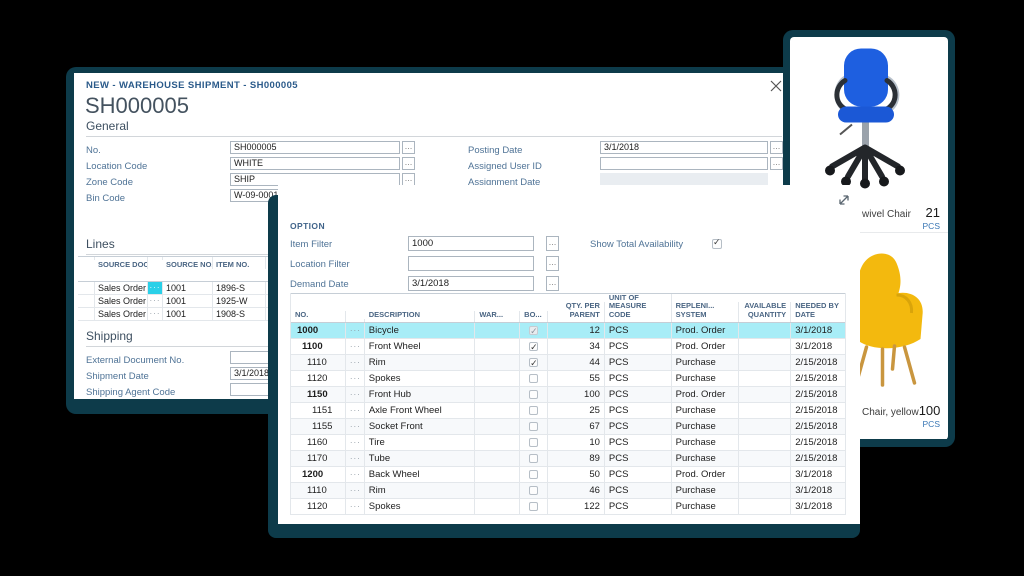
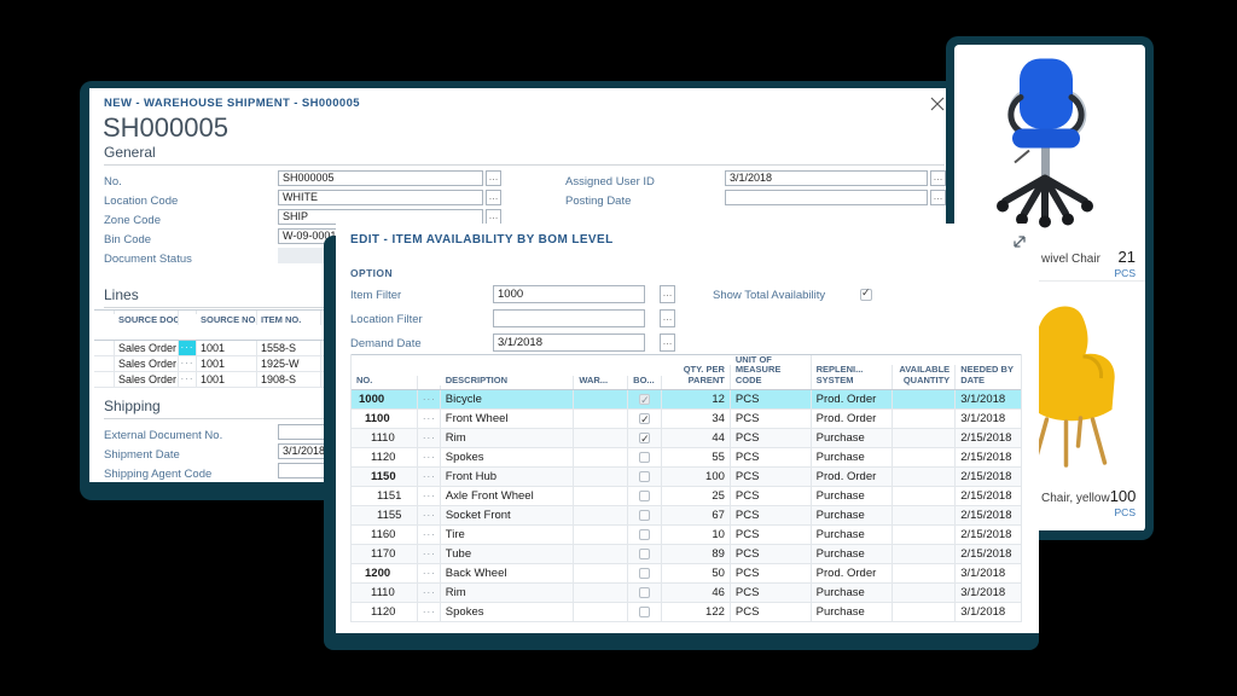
  NEW - WAREHOUSE SHIPMENT - SH000005
  SH000005
  General
  No.
  SH000005
  Location Code
  WHITE
  Zone Code
  SHIP
  Bin Code
  W-09-000
+ Document Status
- Posting Date
+ Assigned User ID
  3/1/2018
- Assigned User ID
+ Posting Date
- Assignment Date
  Lines
  SOURCE NO.
  ITEM NO.
  Sales Order
  1001
- 1896-S
+ 1558-S
  Sales Order
  1001
  1925-W
  Sales Order
  1001
  1908-S
  Shipping
  External Document No.
  Shipment Date
  3/1/2018
  Shipping Agent Code
  wivel Chair
  21
  PCS
  Chair, yellow
  100
  PCS
+ EDIT - ITEM AVAILABILITY BY BOM LEVEL
  OPTION
  Item Filter
  1000
  Location Filter
  Demand Date
  3/1/2018
  Show Total Availability
  NO.
  DESCRIPTION
  WAR...
  BO...
  QTY. PER PARENT
  UNIT OF MEASURE CODE
  REPLENI... SYSTEM
  AVAILABLE QUANTITY
  NEEDED BY DATE
  1000
  Bicycle
  12
  PCS
  Prod. Order
  3/1/2018
  1100
  Front Wheel
  34
  PCS
  Prod. Order
  3/1/2018
  1110
  Rim
  44
  PCS
  Purchase
  2/15/2018
  1120
  Spokes
  55
  PCS
  Purchase
  2/15/2018
  1150
  Front Hub
  100
  PCS
  Prod. Order
  2/15/2018
  1151
  Axle Front Wheel
  25
  PCS
  Purchase
  2/15/2018
  1155
  Socket Front
  67
  PCS
  Purchase
  2/15/2018
  1160
  Tire
  10
  PCS
  Purchase
  2/15/2018
  1170
  Tube
  89
  PCS
  Purchase
  2/15/2018
  1200
  Back Wheel
  50
  PCS
  Prod. Order
  3/1/2018
  1110
  Rim
  46
  PCS
  Purchase
  3/1/2018
  1120
  Spokes
  122
  PCS
  Purchase
  3/1/2018
